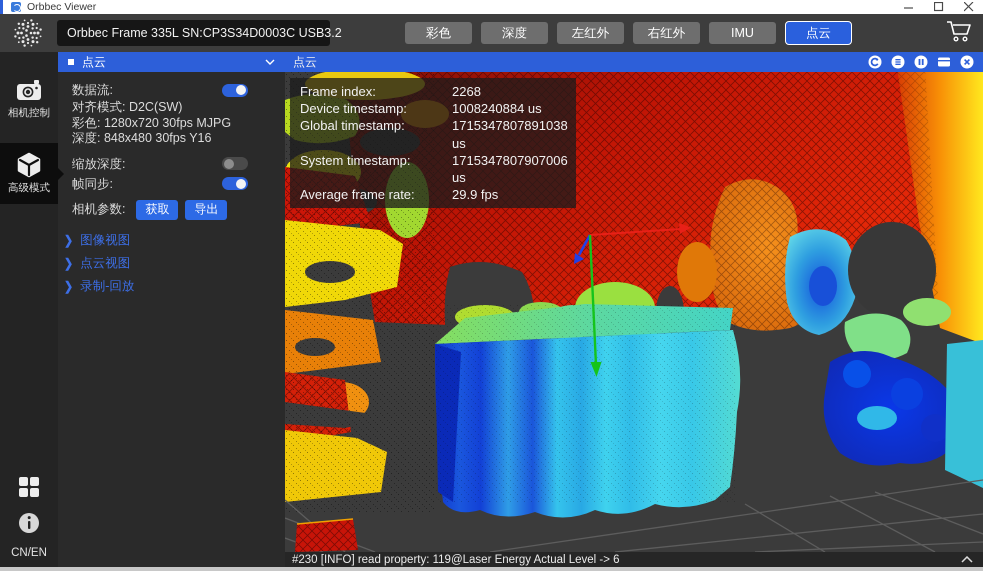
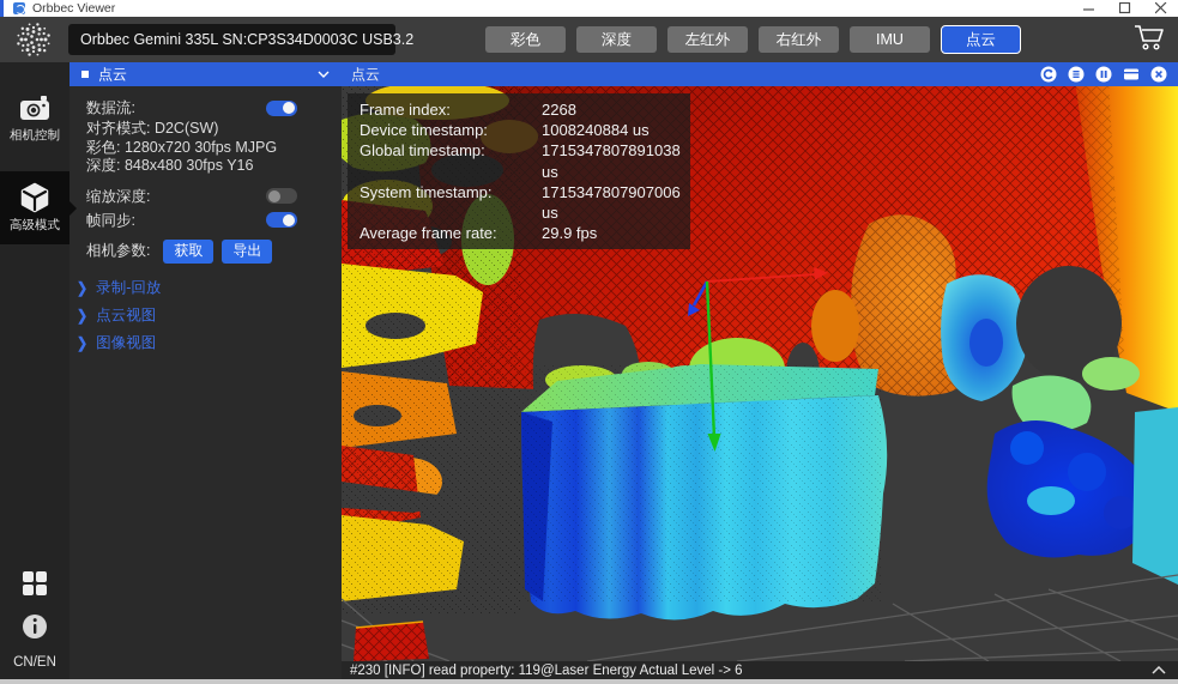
  Orbbec Viewer
- Orbbec Frame 335L SN:CP3S34D0003C USB3.2
+ Orbbec Gemini 335L SN:CP3S34D0003C USB3.2
  彩色
  深度
  左红外
  右红外
  IMU
  点云
  相机控制
  高级模式
  CN/EN
  点云
  数据流:
  对齐模式: D2C(SW)
  彩色: 1280x720 30fps MJPG
  深度: 848x480 30fps Y16
  缩放深度:
  帧同步:
  相机参数:
  获取
  导出
  ❯
- 图像视图
+ 录制-回放
  ❯
  点云视图
  ❯
- 录制-回放
+ 图像视图
  点云
  Frame index:
  2268
  Device timestamp:
  1008240884 us
  Global timestamp:
  1715347807891038 us
  System timestamp:
  1715347807907006 us
  Average frame rate:
  29.9 fps
  #230 [INFO] read property: 119@Laser Energy Actual Level -> 6
